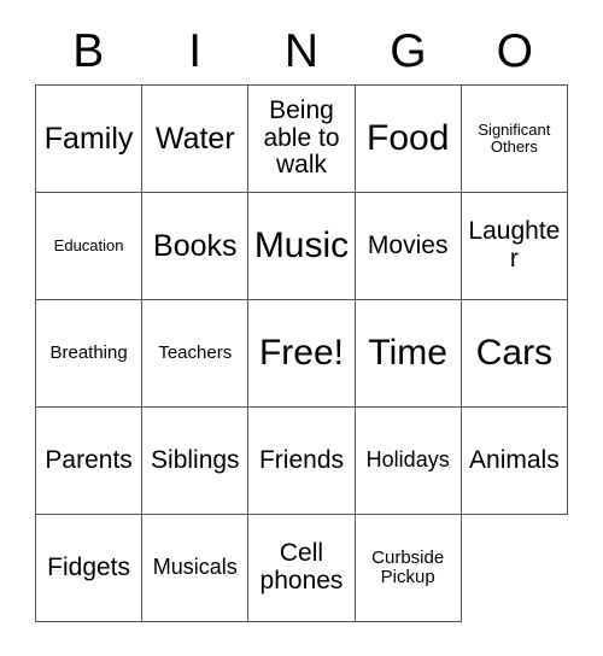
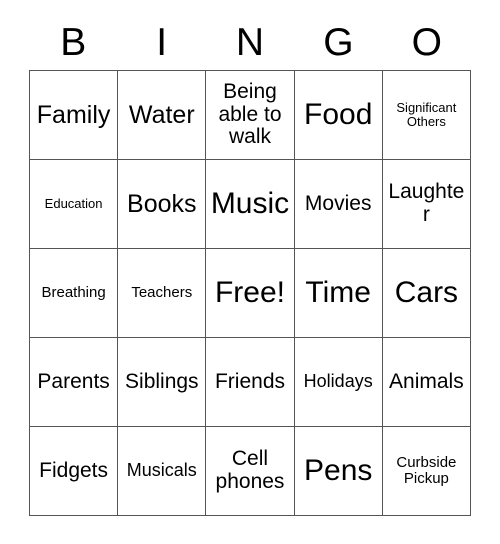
  B
  I
  N
  G
  O
  Family
  Water
  Being able to walk
  Food
  Significant Others
  Education
  Books
  Music
  Movies
  Laughter
  Breathing
  Teachers
  Free!
  Time
  Cars
  Parents
  Siblings
  Friends
  Holidays
  Animals
  Fidgets
  Musicals
  Cell phones
+ Pens
  Curbside Pickup
